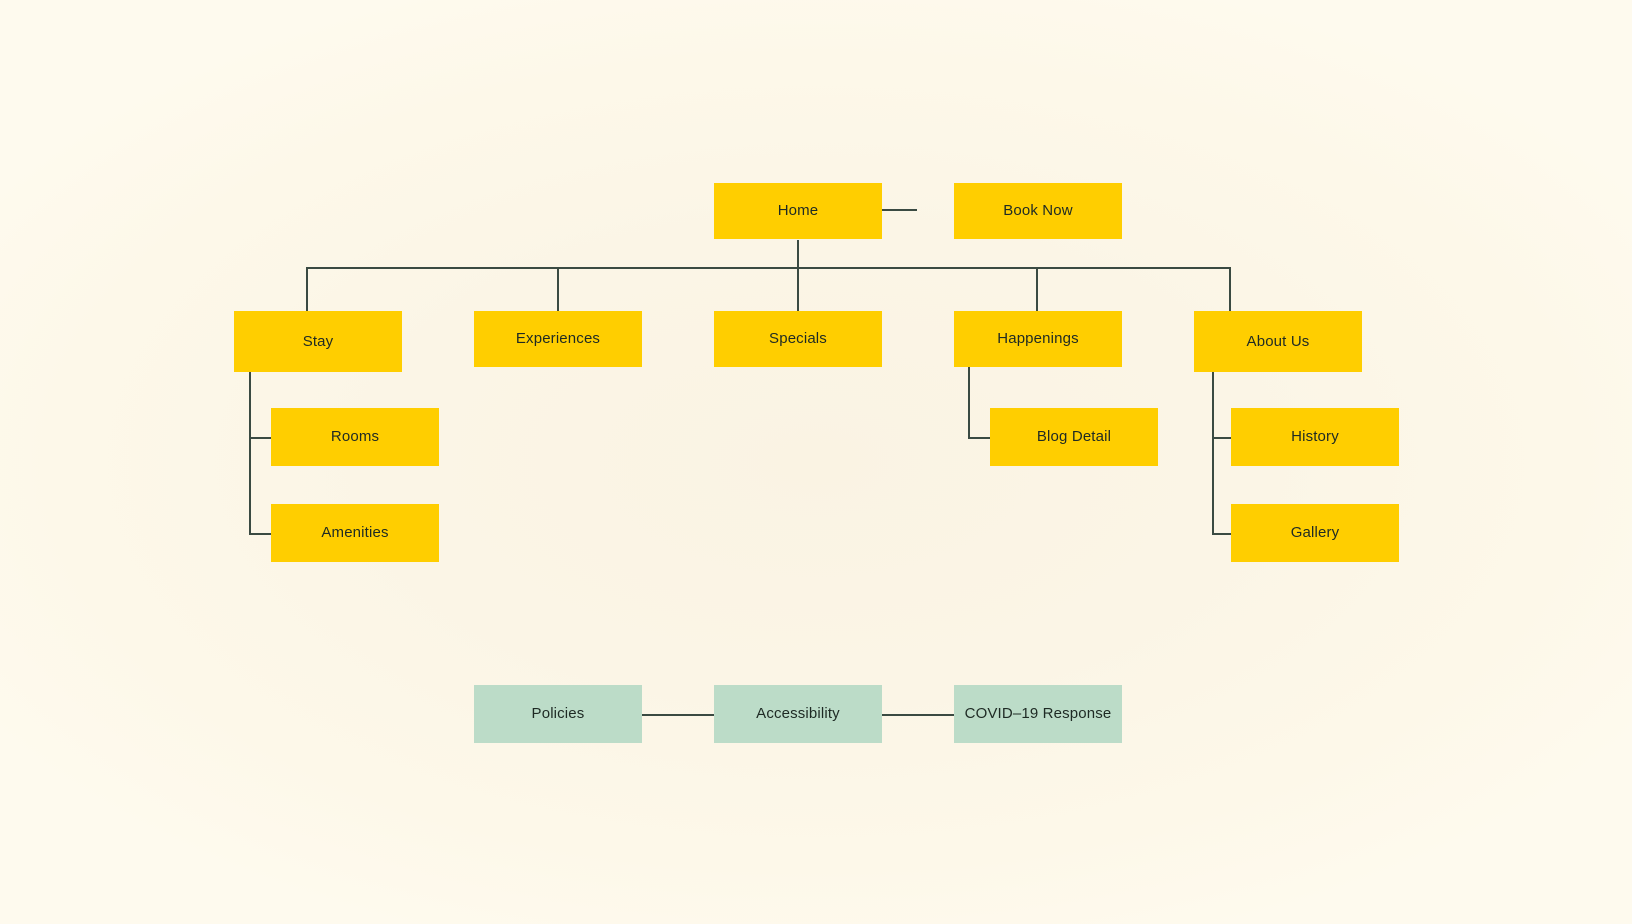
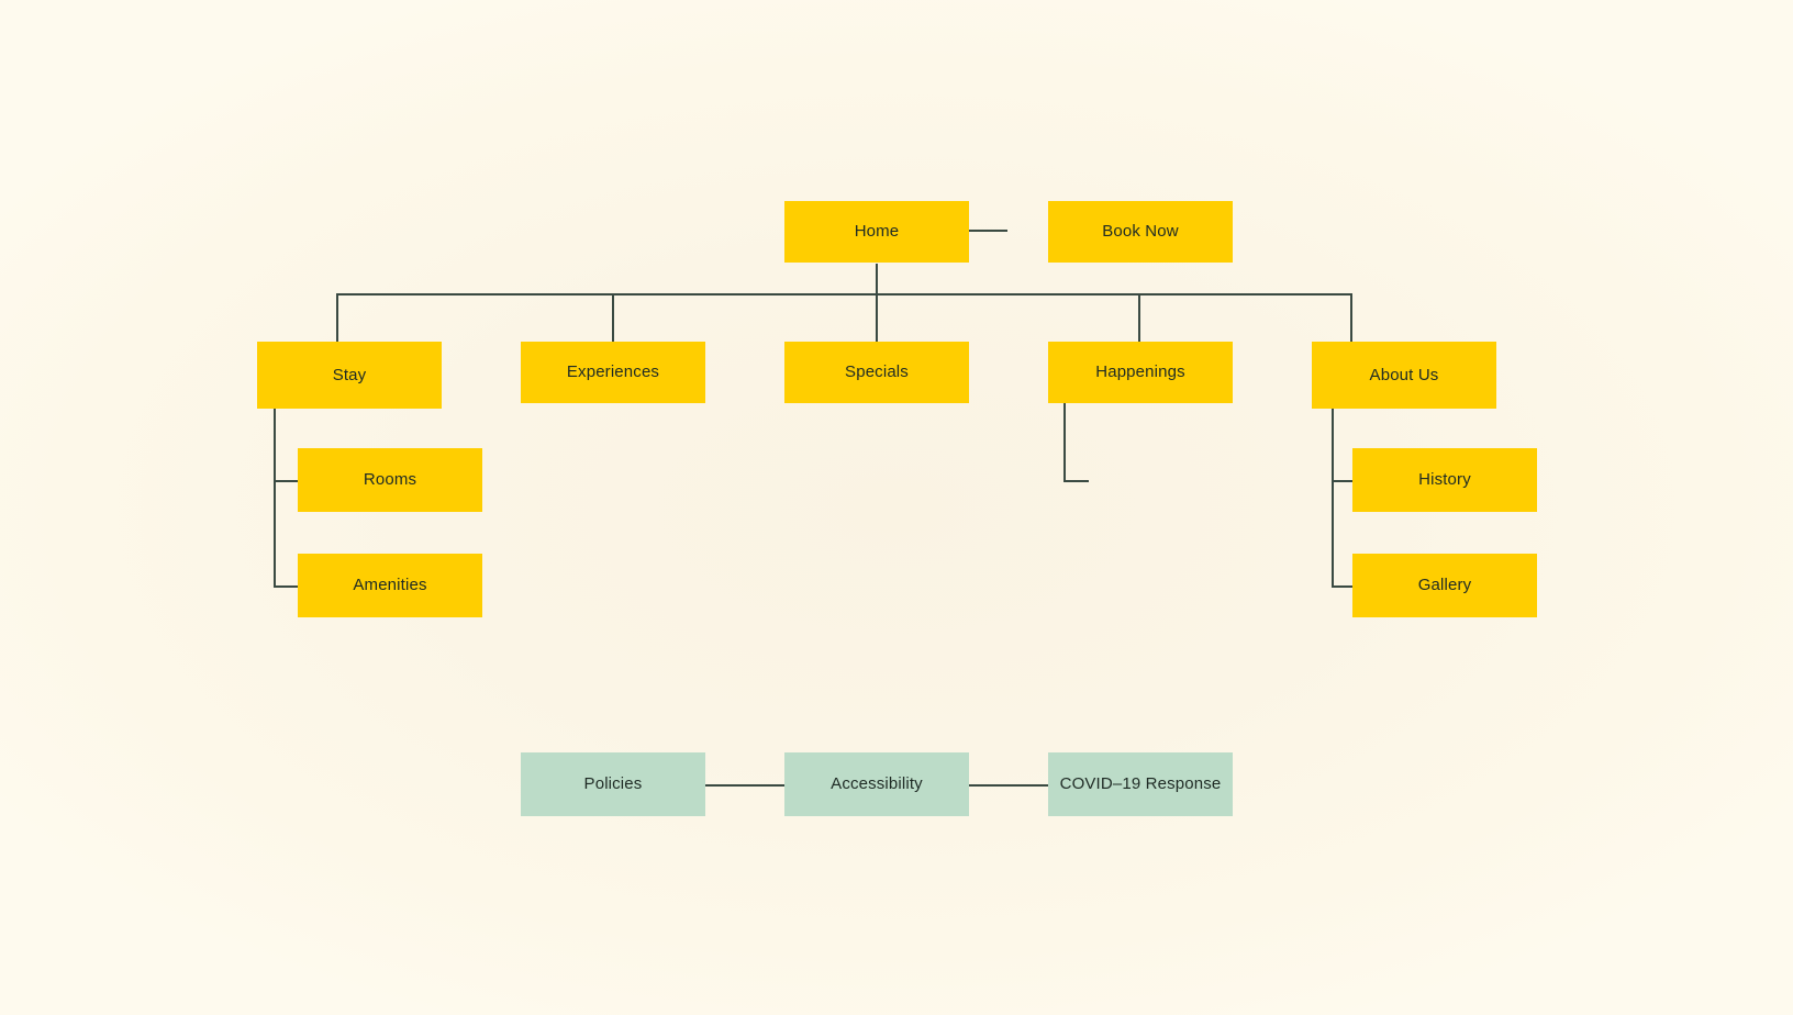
  Home
  Book Now
  Stay
  Experiences
  Specials
  Happenings
  About Us
  Rooms
  Amenities
- Blog Detail
  History
  Gallery
  Policies
  Accessibility
  COVID–19 Response
